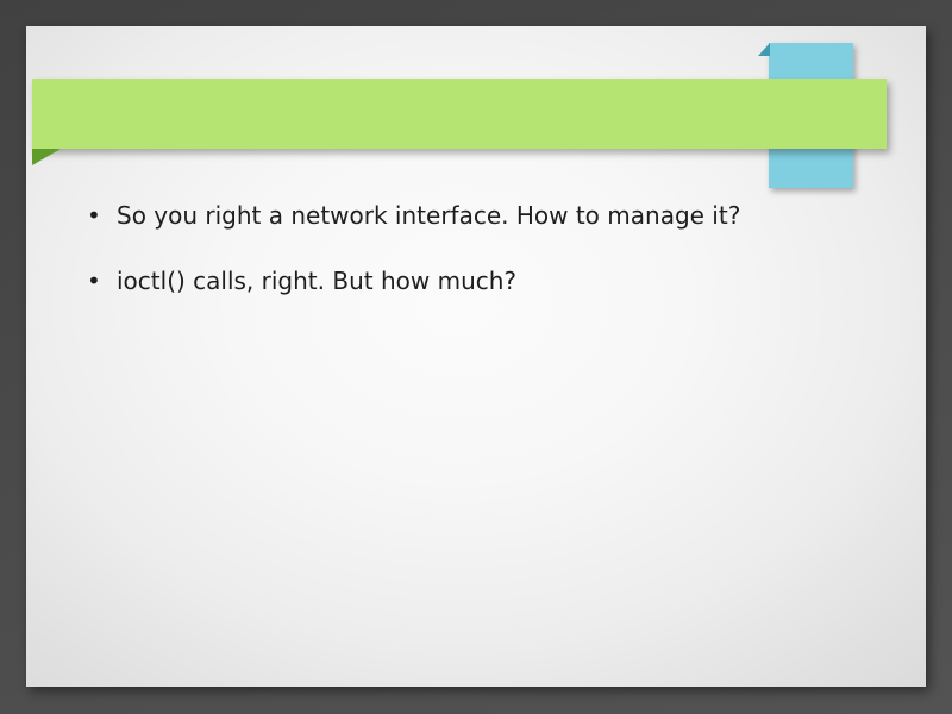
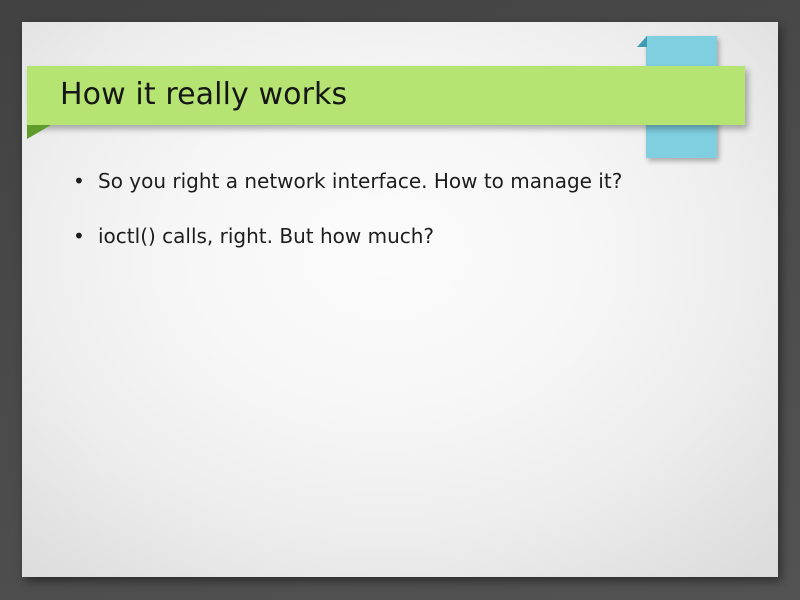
+ How it really works
  •
  So you right a network interface. How to manage it?
  •
  ioctl() calls, right. But how much?
